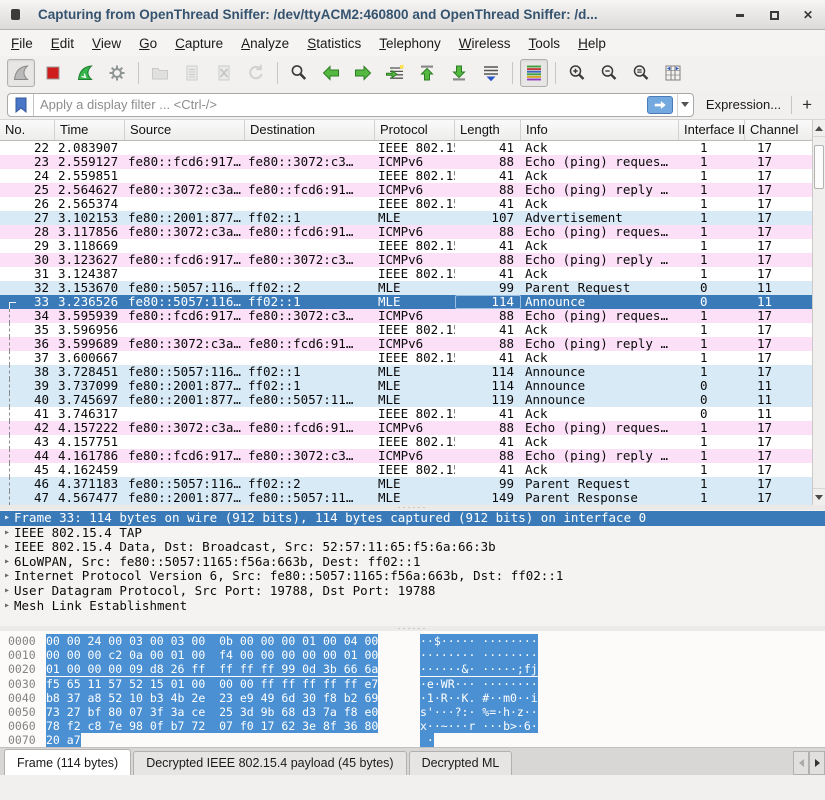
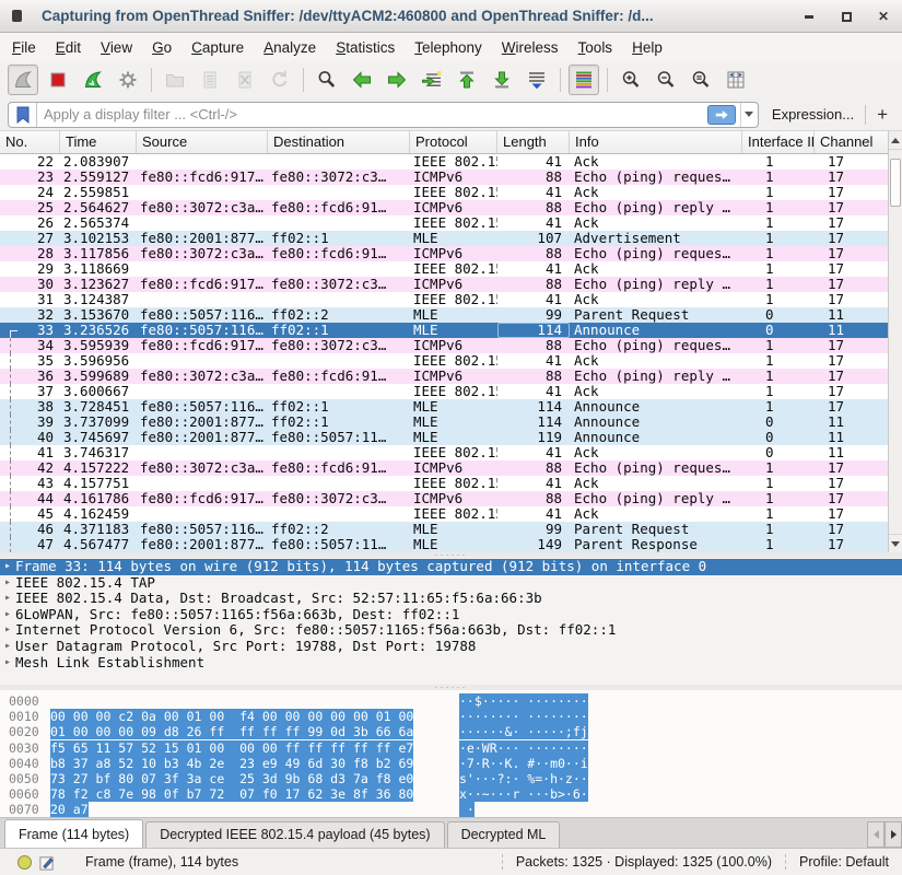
  Capturing from OpenThread Sniffer: /dev/ttyACM2:460800 and OpenThread Sniffer: /d...
  ✕
  File
  Edit
  View
  Go
  Capture
  Analyze
  Statistics
  Telephony
  Wireless
  Tools
  Help
  Apply a display filter ... <Ctrl-/>
  Expression...
  +
  No.
  Time
  Source
  Destination
  Protocol
  Length
  Info
  Interface I
  Channel
  22
  2.083907
  IEEE 802.1
  41
  Ack
  1
  17
  23
  2.559127
  fe80::fcd6:917…
  fe80::3072:c3…
  ICMPv6
  88
  Echo (ping) reques…
  1
  17
  24
  2.559851
  IEEE 802.1
  41
  Ack
  1
  17
  25
  2.564627
  fe80::3072:c3a…
  fe80::fcd6:91…
  ICMPv6
  88
  Echo (ping) reply …
  1
  17
  26
  2.565374
  IEEE 802.1
  41
  Ack
  1
  17
  27
  3.102153
  fe80::2001:877…
  ff02::1
  MLE
  107
  Advertisement
  1
  17
  28
  3.117856
  fe80::3072:c3a…
  fe80::fcd6:91…
  ICMPv6
  88
  Echo (ping) reques…
  1
  17
  29
  3.118669
  IEEE 802.1
  41
  Ack
  1
  17
  30
  3.123627
  fe80::fcd6:917…
  fe80::3072:c3…
  ICMPv6
  88
  Echo (ping) reply …
  1
  17
  31
  3.124387
  IEEE 802.1
  41
  Ack
  1
  17
  32
  3.153670
  fe80::5057:116…
  ff02::2
  MLE
  99
  Parent Request
  0
  11
  33
  3.236526
  fe80::5057:116…
  ff02::1
  MLE
  114
  Announce
  0
  11
  34
  3.595939
  fe80::fcd6:917…
  fe80::3072:c3…
  ICMPv6
  88
  Echo (ping) reques…
  1
  17
  35
  3.596956
  IEEE 802.1
  41
  Ack
  1
  17
  36
  3.599689
  fe80::3072:c3a…
  fe80::fcd6:91…
  ICMPv6
  88
  Echo (ping) reply …
  1
  17
  37
  3.600667
  IEEE 802.1
  41
  Ack
  1
  17
  38
  3.728451
  fe80::5057:116…
  ff02::1
  MLE
  114
  Announce
  1
  17
  39
  3.737099
  fe80::2001:877…
  ff02::1
  MLE
  114
  Announce
  0
  11
  40
  3.745697
  fe80::2001:877…
  fe80::5057:11…
  MLE
  119
  Announce
  0
  11
  41
  3.746317
  IEEE 802.1
  41
  Ack
  0
  11
  42
  4.157222
  fe80::3072:c3a…
  fe80::fcd6:91…
  ICMPv6
  88
  Echo (ping) reques…
  1
  17
  43
  4.157751
  IEEE 802.1
  41
  Ack
  1
  17
  44
  4.161786
  fe80::fcd6:917…
  fe80::3072:c3…
  ICMPv6
  88
  Echo (ping) reply …
  1
  17
  45
  4.162459
  IEEE 802.1
  41
  Ack
  1
  17
  46
  4.371183
  fe80::5057:116…
  ff02::2
  MLE
  99
  Parent Request
  1
  17
  47
  4.567477
  fe80::2001:877…
  fe80::5057:11…
  MLE
  149
  Parent Response
  1
  17
  ······
  ▸
  Frame 33: 114 bytes on wire (912 bits), 114 bytes captured (912 bits) on interface 0
  ▸
  IEEE 802.15.4 TAP
  ▸
  IEEE 802.15.4 Data, Dst: Broadcast, Src: 52:57:11:65:f5:6a:66:3b
  ▸
  6LoWPAN, Src: fe80::5057:1165:f56a:663b, Dest: ff02::1
  ▸
  Internet Protocol Version 6, Src: fe80::5057:1165:f56a:663b, Dst: ff02::1
  ▸
  User Datagram Protocol, Src Port: 19788, Dst Port: 19788
  ▸
  Mesh Link Establishment
  ······
  0000
- 00 00 24 00 03 00 03 00 0b 00 00 00 01 00 04 00
  ··$····· ········
  0010
  00 00 00 c2 0a 00 01 00 f4 00 00 00 00 00 01 00
  ········ ········
  0020
  01 00 00 00 09 d8 26 ff ff ff ff 99 0d 3b 66 6a
  ······&· ·····;fj
  0030
  f5 65 11 57 52 15 01 00 00 00 ff ff ff ff ff e7
  ·e·WR··· ········
  0040
  b8 37 a8 52 10 b3 4b 2e 23 e9 49 6d 30 f8 b2 69
- ·1·R··K. #··m0··i
+ ·7·R··K. #··m0··i
  0050
  73 27 bf 80 07 3f 3a ce 25 3d 9b 68 d3 7a f8 e0
  s'···?:· %=·h·z··
  0060
  78 f2 c8 7e 98 0f b7 72 07 f0 17 62 3e 8f 36 80
  x··~···r ···b>·6·
  0070
  20 a7
  ·
  Frame (114 bytes)
  Decrypted IEEE 802.15.4 payload (45 bytes)
  Decrypted ML
+ Frame (frame), 114 bytes
+ Packets: 1325 · Displayed: 1325 (100.0%)
+ Profile: Default
